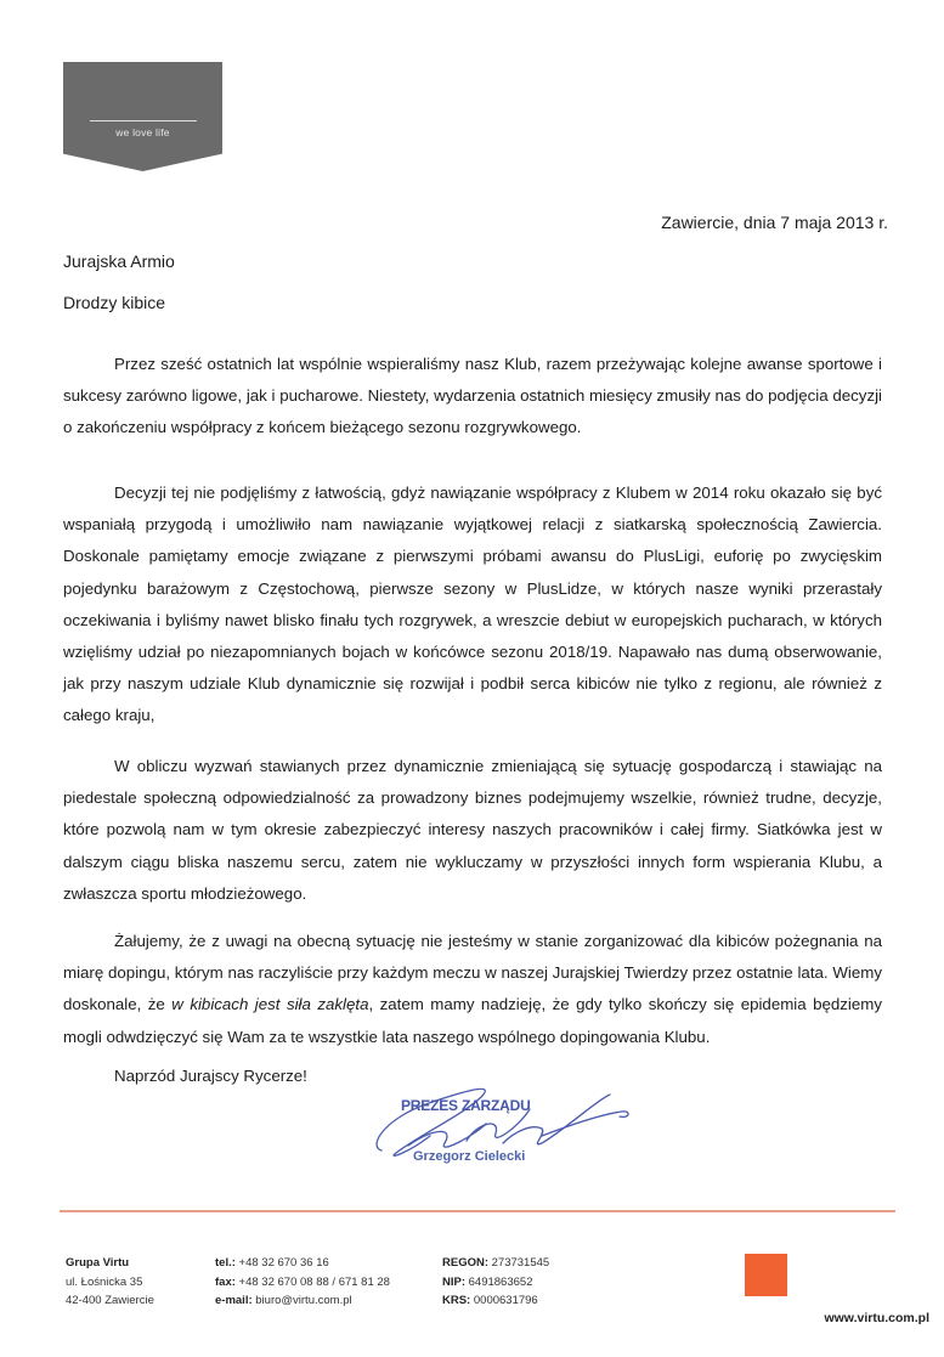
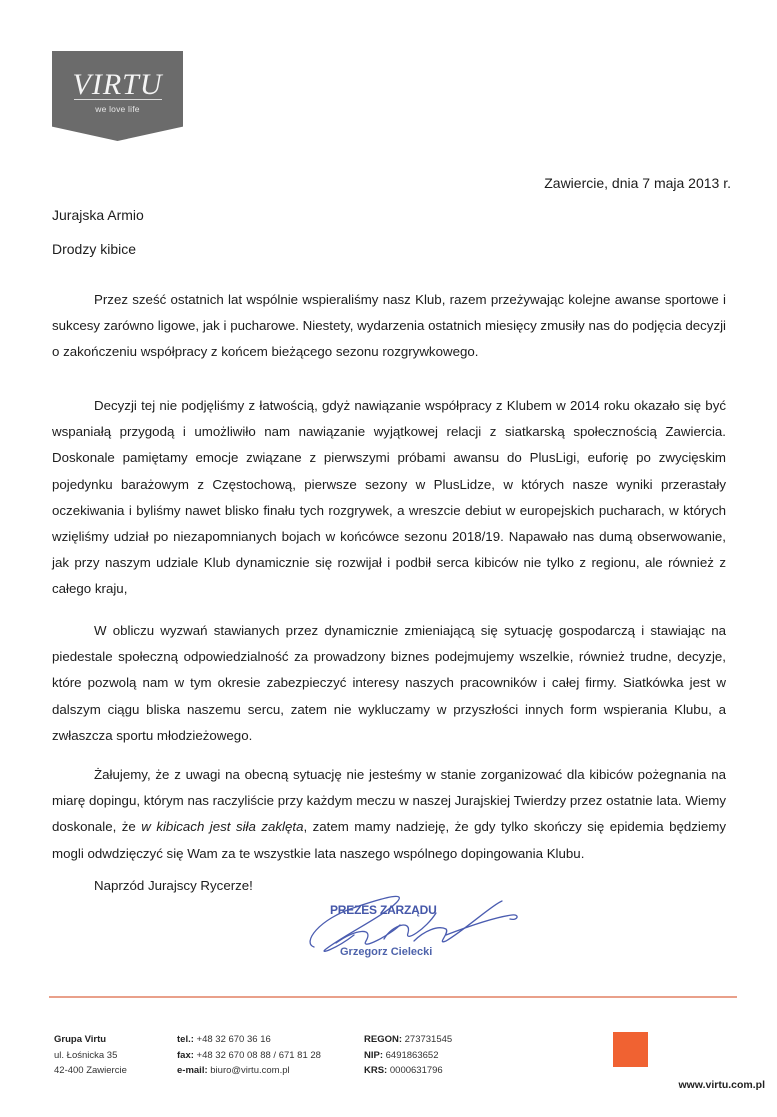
+ VIRTU
  we love life
  Zawiercie, dnia 7 maja 2013 r.
  Jurajska Armio
  Drodzy kibice
  Przez sześć ostatnich lat wspólnie wspieraliśmy nasz Klub, razem przeżywając kolejne awanse sportowe i sukcesy zarówno ligowe, jak i pucharowe. Niestety, wydarzenia ostatnich miesięcy zmusiły nas do podjęcia decyzji o zakończeniu współpracy z końcem bieżącego sezonu rozgrywkowego.
  Decyzji tej nie podjęliśmy z łatwością, gdyż nawiązanie współpracy z Klubem w 2014 roku okazało się być wspaniałą przygodą i umożliwiło nam nawiązanie wyjątkowej relacji z siatkarską społecznością Zawiercia. Doskonale pamiętamy emocje związane z pierwszymi próbami awansu do PlusLigi, euforię po zwycięskim pojedynku barażowym z Częstochową, pierwsze sezony w PlusLidze, w których nasze wyniki przerastały oczekiwania i byliśmy nawet blisko finału tych rozgrywek, a wreszcie debiut w europejskich pucharach, w których wzięliśmy udział po niezapomnianych bojach w końcówce sezonu 2018/19. Napawało nas dumą obserwowanie, jak przy naszym udziale Klub dynamicznie się rozwijał i podbił serca kibiców nie tylko z regionu, ale również z całego kraju,
  W obliczu wyzwań stawianych przez dynamicznie zmieniającą się sytuację gospodarczą i stawiając na piedestale społeczną odpowiedzialność za prowadzony biznes podejmujemy wszelkie, również trudne, decyzje, które pozwolą nam w tym okresie zabezpieczyć interesy naszych pracowników i całej firmy. Siatkówka jest w dalszym ciągu bliska naszemu sercu, zatem nie wykluczamy w przyszłości innych form wspierania Klubu, a zwłaszcza sportu młodzieżowego.
  Żałujemy, że z uwagi na obecną sytuację nie jesteśmy w stanie zorganizować dla kibiców pożegnania na miarę dopingu, którym nas raczyliście przy każdym meczu w naszej Jurajskiej Twierdzy przez ostatnie lata. Wiemy doskonale, że w kibicach jest siła zaklęta, zatem mamy nadzieję, że gdy tylko skończy się epidemia będziemy mogli odwdzięczyć się Wam za te wszystkie lata naszego wspólnego dopingowania Klubu.
  Naprzód Jurajscy Rycerze!
  PREZES ZARZĄDU
  Grzegorz Cielecki
  Grupa Virtu
  ul. Łośnicka 35
  42-400 Zawiercie
  tel.: +48 32 670 36 16
  fax: +48 32 670 08 88 / 671 81 28
  e-mail: biuro@virtu.com.pl
  REGON: 273731545
  NIP: 6491863652
  KRS: 0000631796
  www.virtu.com.pl
